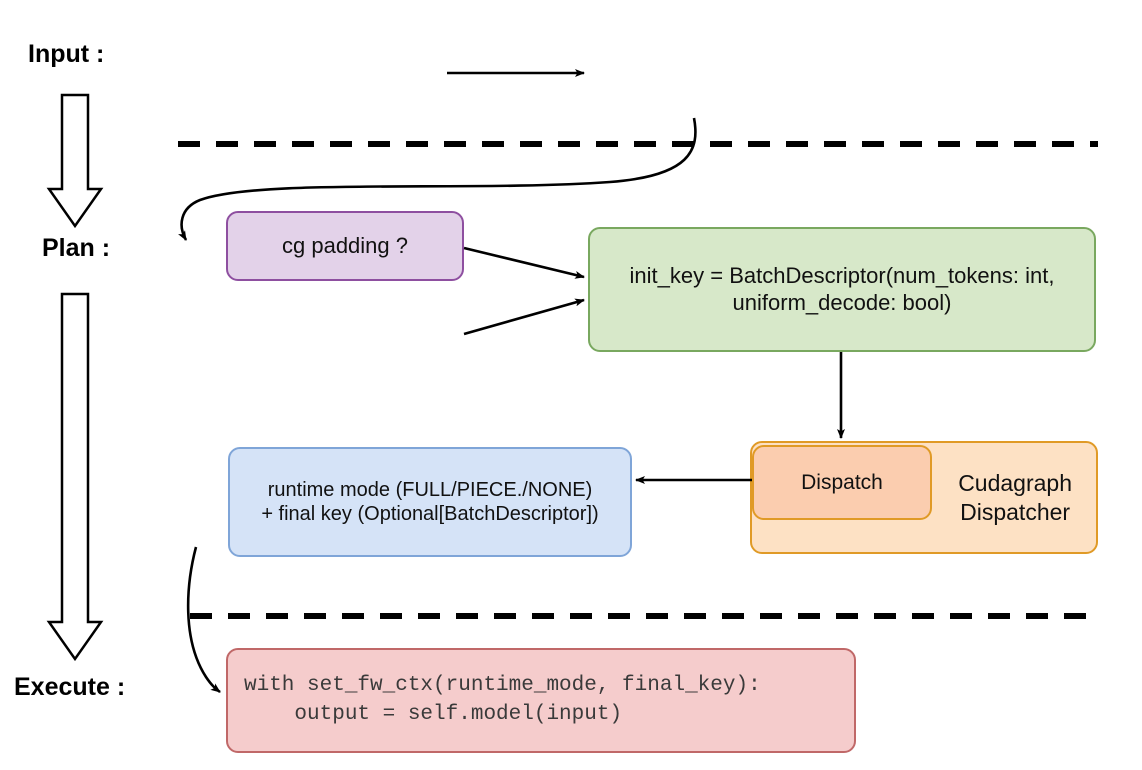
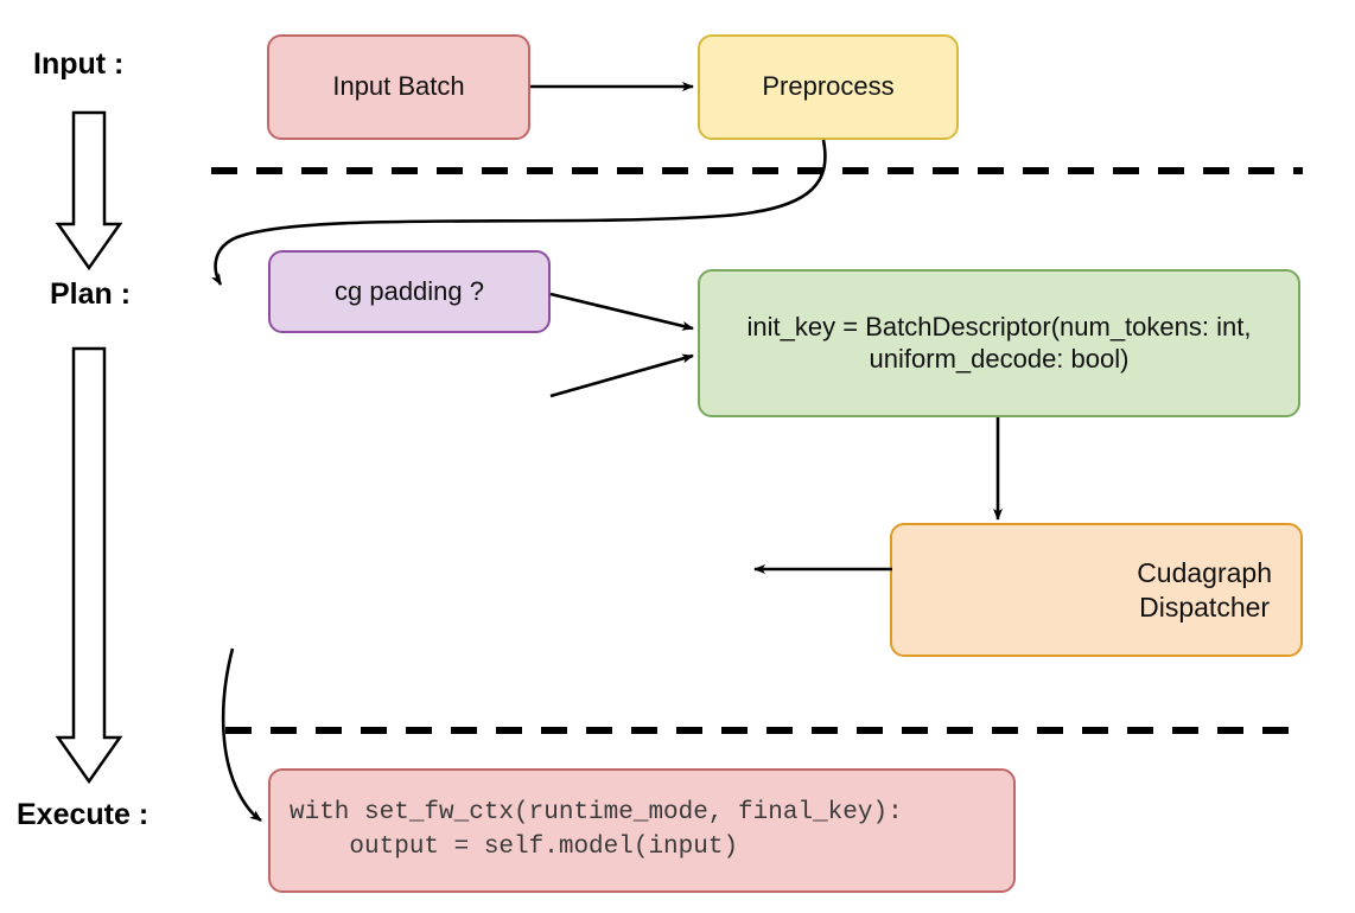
  Input :
  Plan :
  Execute :
+ Input Batch
+ Preprocess
  cg padding ?
  init_key = BatchDescriptor(num_tokens: int,
  uniform_decode: bool)
  Cudagraph
  Dispatcher
- Dispatch
- runtime mode (FULL/PIECE./NONE)
- + final key (Optional[BatchDescriptor])
  with set_fw_ctx(runtime_mode, final_key):
  output = self.model(input)
